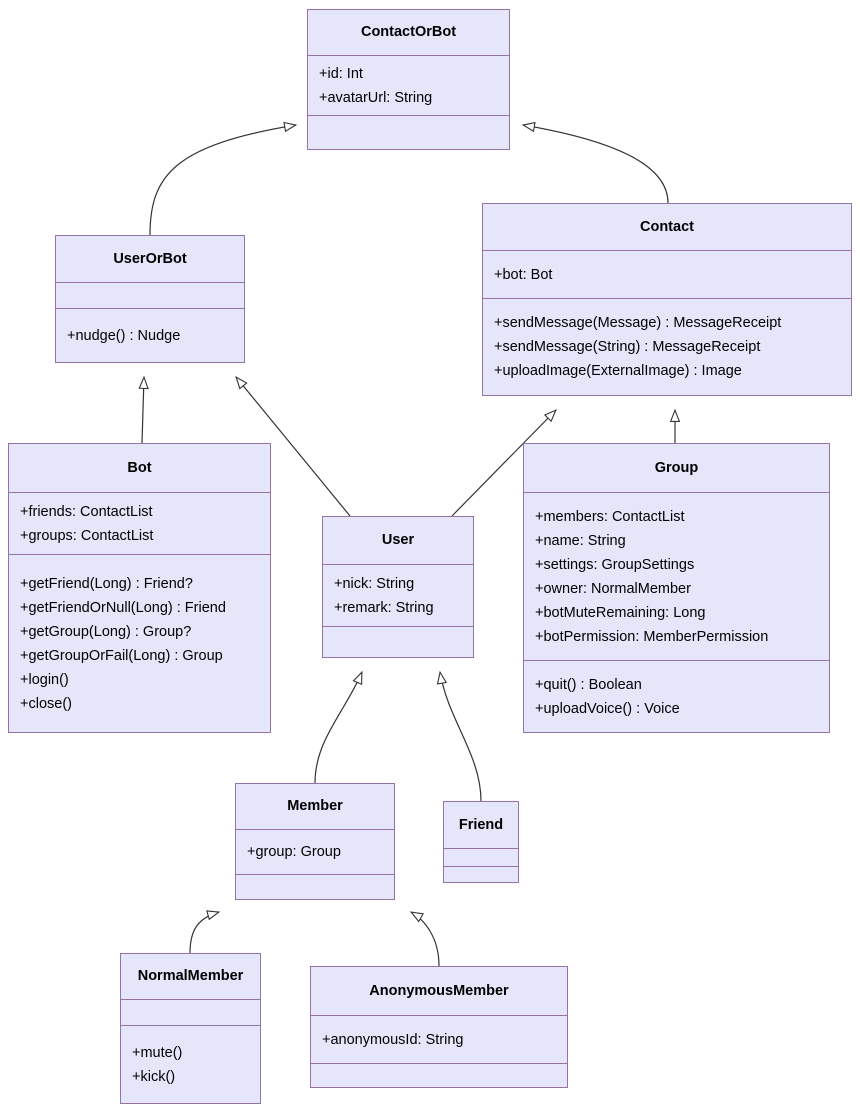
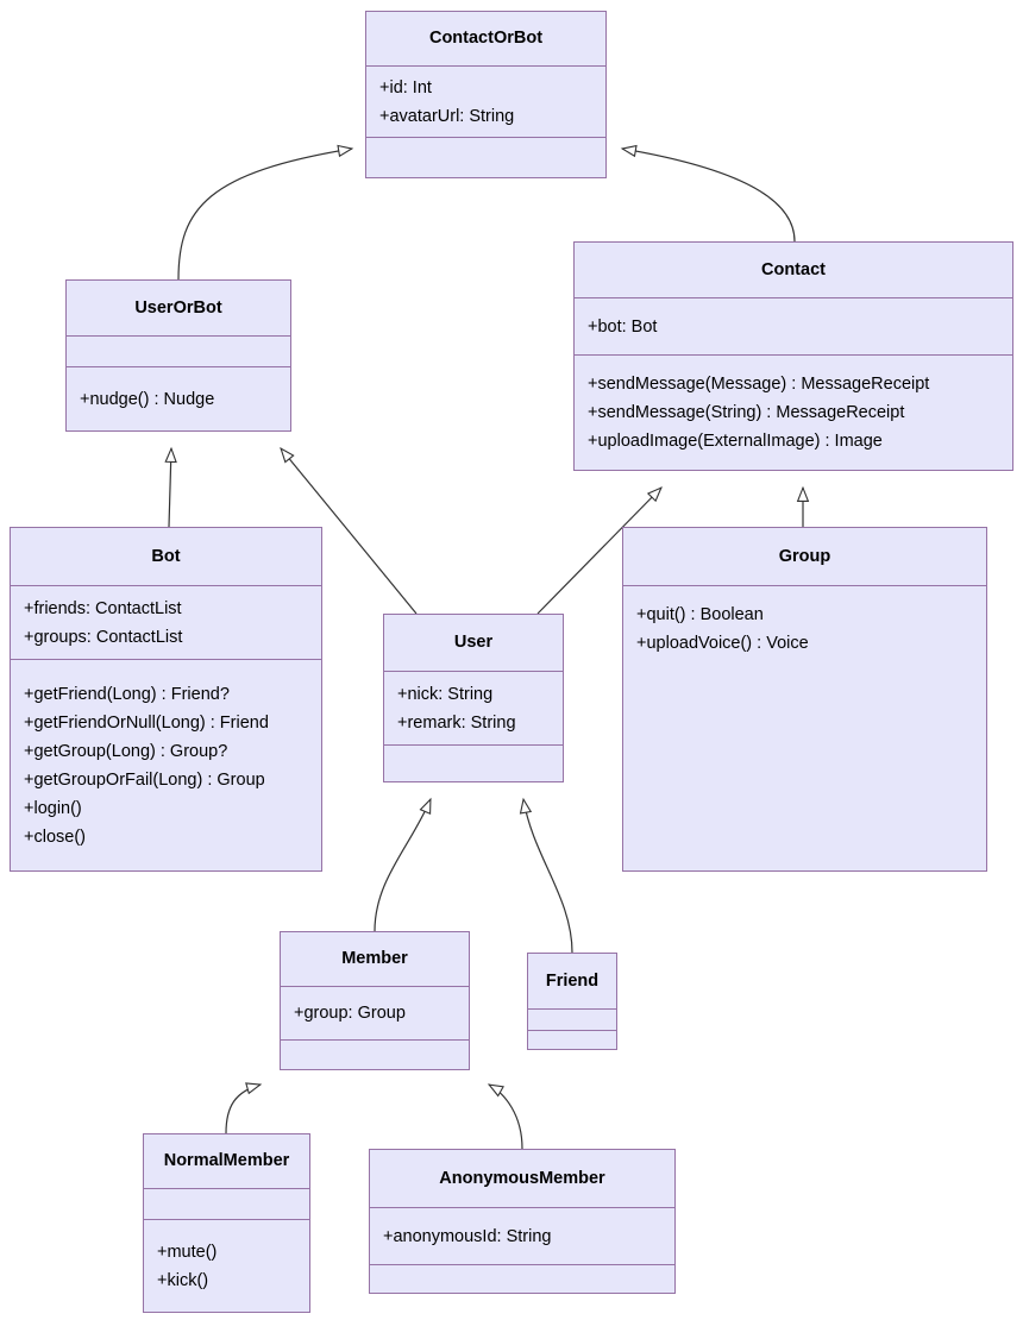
  ContactOrBot
  +id: Int
  +avatarUrl: String
  UserOrBot
  +nudge() : Nudge
  Contact
  +bot: Bot
  +sendMessage(Message) : MessageReceipt
  +sendMessage(String) : MessageReceipt
  +uploadImage(ExternalImage) : Image
  Bot
  +friends: ContactList
  +groups: ContactList
  +getFriend(Long) : Friend?
  +getFriendOrNull(Long) : Friend
  +getGroup(Long) : Group?
  +getGroupOrFail(Long) : Group
  +login()
  +close()
  Group
- +members: ContactList
- +name: String
- +settings: GroupSettings
- +owner: NormalMember
- +botMuteRemaining: Long
- +botPermission: MemberPermission
  +quit() : Boolean
  +uploadVoice() : Voice
  User
  +nick: String
  +remark: String
  Member
  +group: Group
  Friend
  NormalMember
  +mute()
  +kick()
  AnonymousMember
  +anonymousId: String
